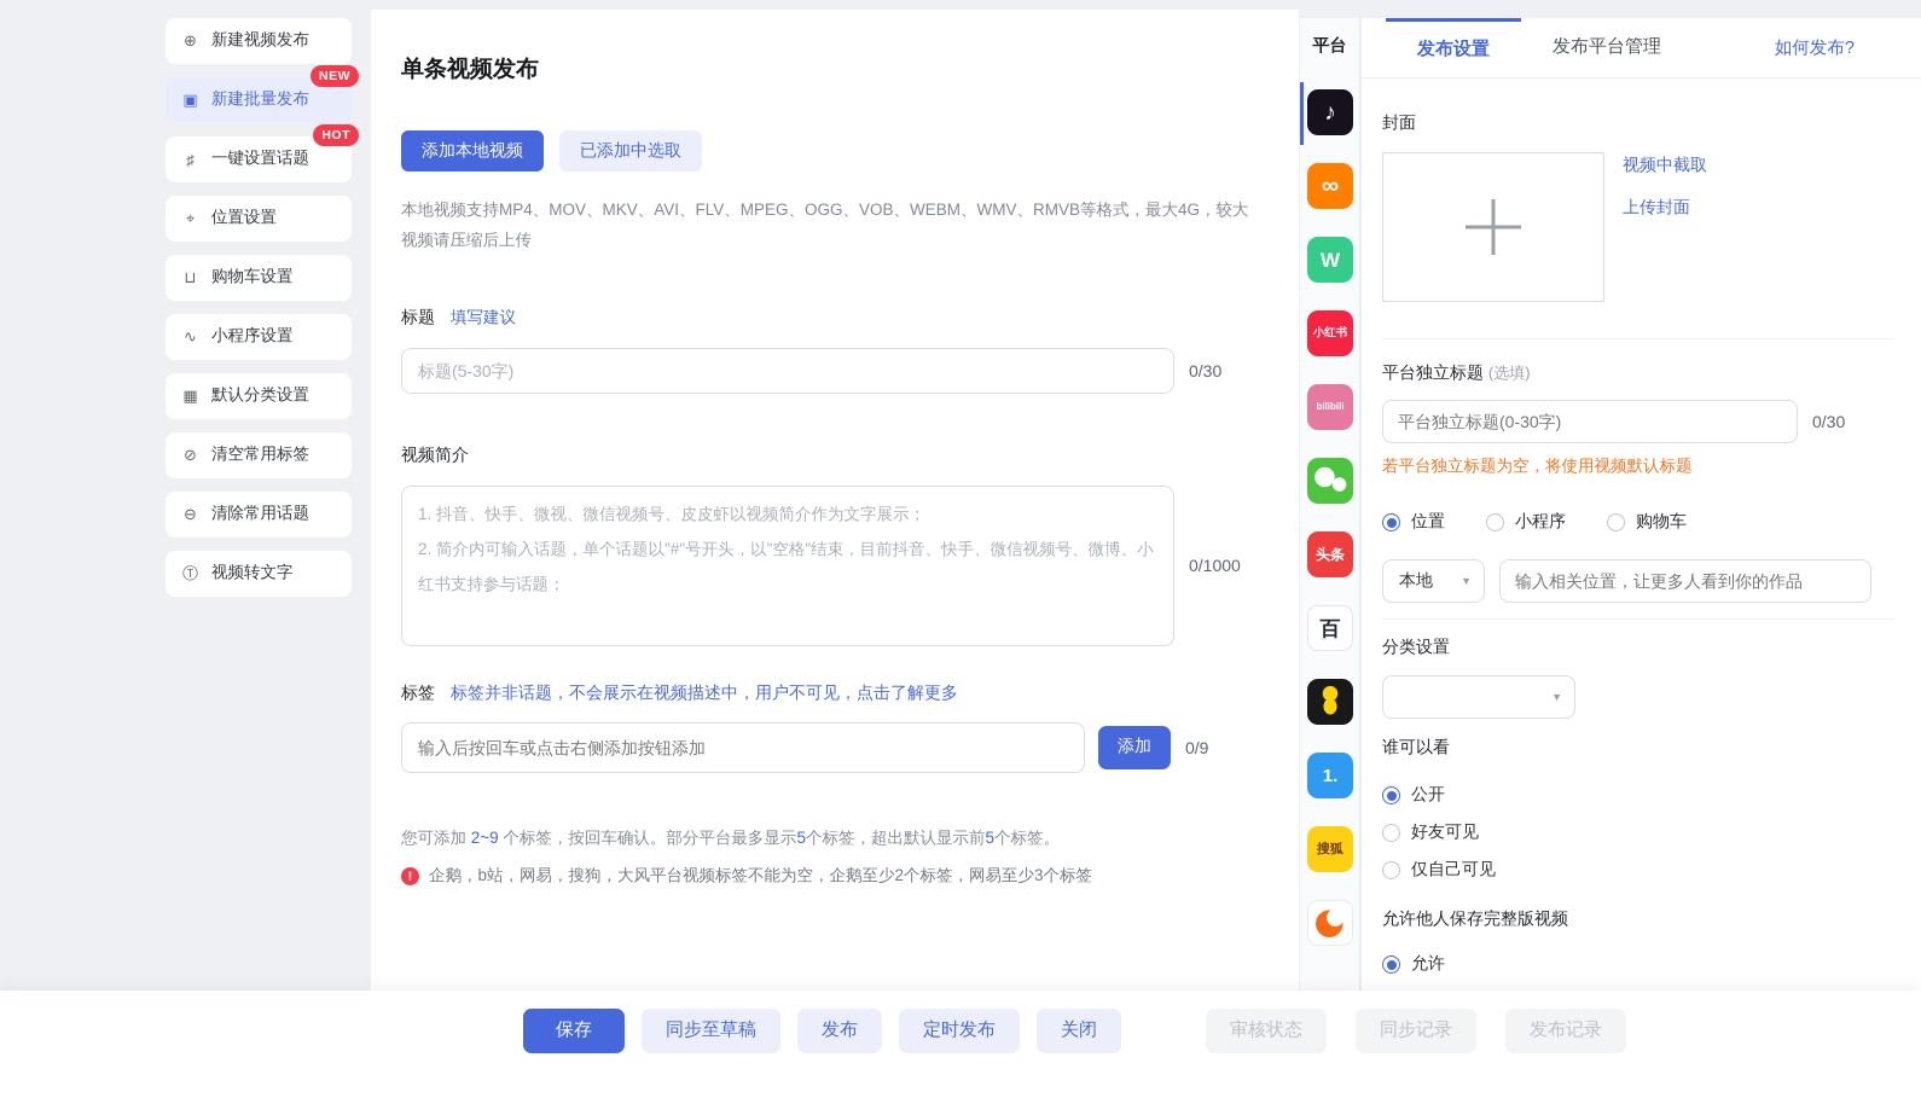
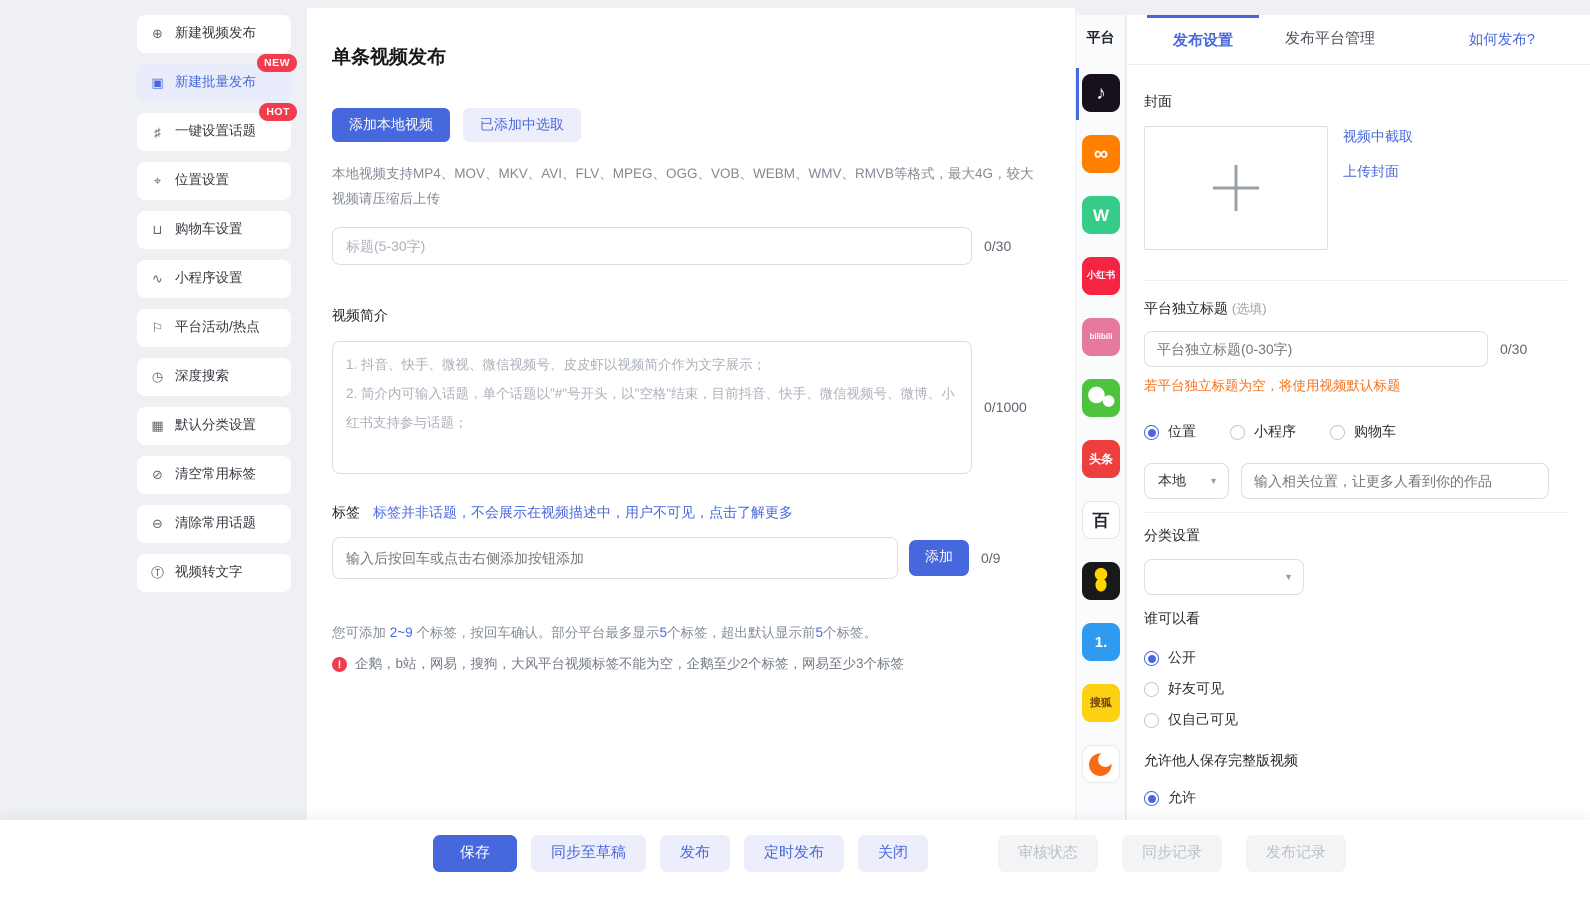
  ⊕
  新建视频发布
  ▣
  新建批量发布
  NEW
  ♯
  一键设置话题
  HOT
  ⌖
  位置设置
  ⊔
  购物车设置
  ∿
  小程序设置
+ ⚐
+ 平台活动/热点
+ ◷
+ 深度搜索
  ▦
  默认分类设置
  ⊘
  清空常用标签
  ⊖
  清除常用话题
  Ⓣ
  视频转文字
  单条视频发布
  添加本地视频
  已添加中选取
  本地视频支持MP4、MOV、MKV、AVI、FLV、MPEG、OGG、VOB、WEBM、WMV、RMVB等格式，最大4G，较大视频请压缩后上传
- 标题
- 填写建议
  标题(5-30字)
  0/30
  视频简介
  1. 抖音、快手、微视、微信视频号、皮皮虾以视频简介作为文字展示；
  0/1000
  标签
  标签并非话题，不会展示在视频描述中，用户不可见，点击了解更多
  输入后按回车或点击右侧添加按钮添加
  添加
  0/9
  您可添加 2~9 个标签，按回车确认。部分平台最多显示5个标签，超出默认显示前5个标签。
  !
  企鹅，b站，网易，搜狗，大风平台视频标签不能为空，企鹅至少2个标签，网易至少3个标签
  平台
  ♪
  ∞
  W
  小红书
  bilibili
  头条
  百
  1.
  搜狐
  发布设置
  发布平台管理
  如何发布?
  封面
  视频中截取
  上传封面
  平台独立标题 (选填)
  平台独立标题(0-30字)
  0/30
  若平台独立标题为空，将使用视频默认标题
  位置
  小程序
  购物车
  本地
  ▼
  输入相关位置，让更多人看到你的作品
  分类设置
  ▼
  谁可以看
  公开
  好友可见
  仅自己可见
  允许他人保存完整版视频
  允许
  保存
  同步至草稿
  发布
  定时发布
  关闭
  审核状态
  同步记录
  发布记录
